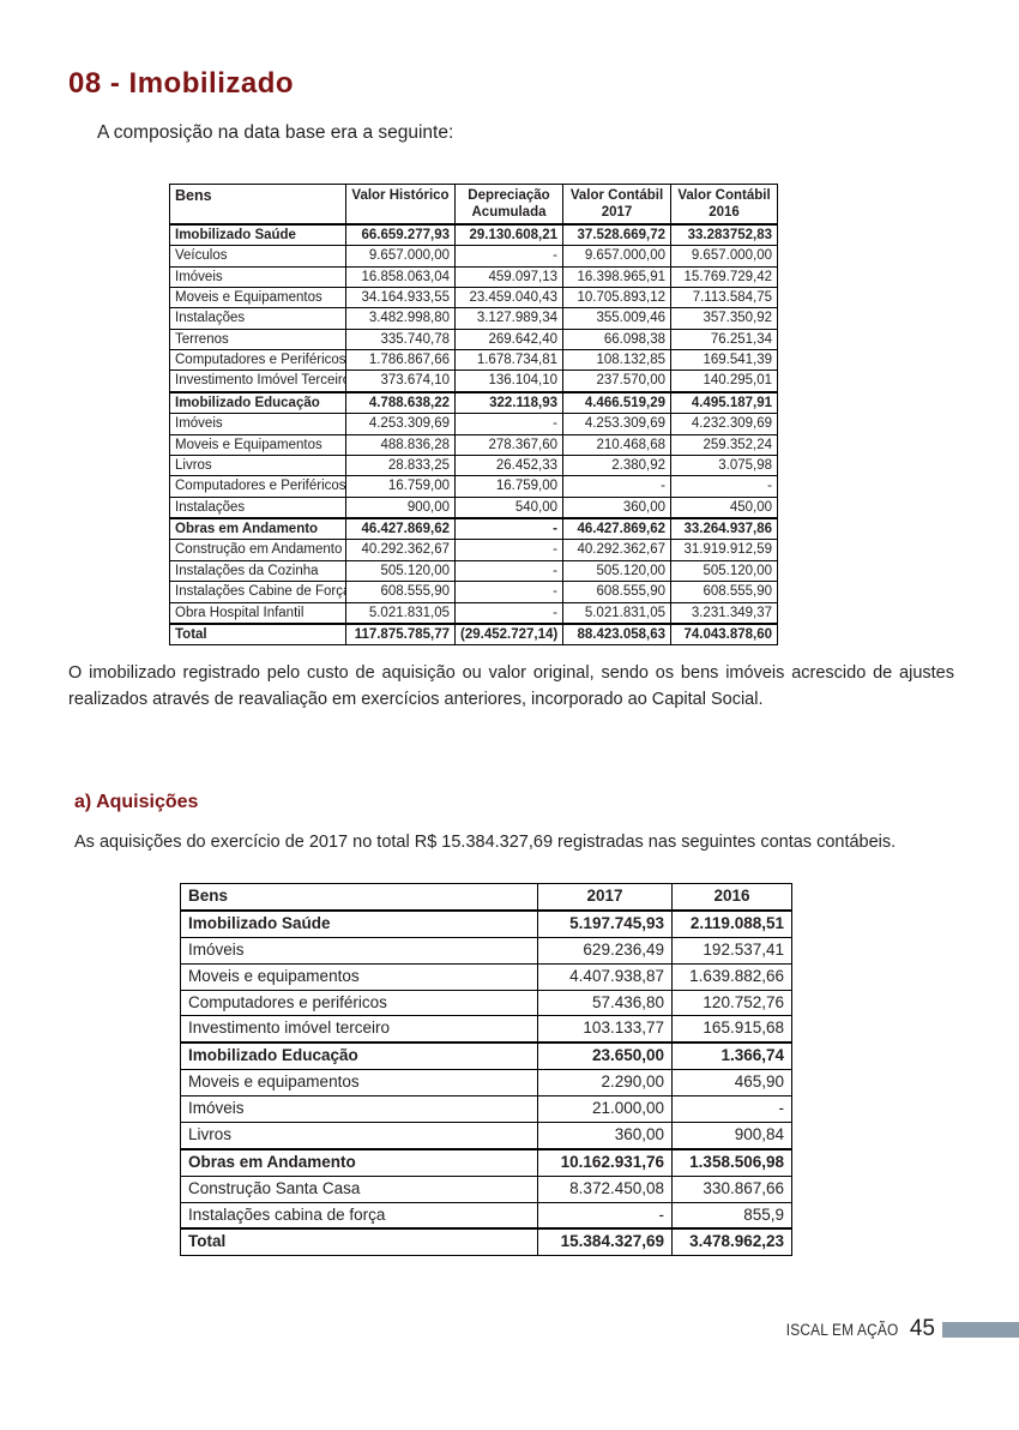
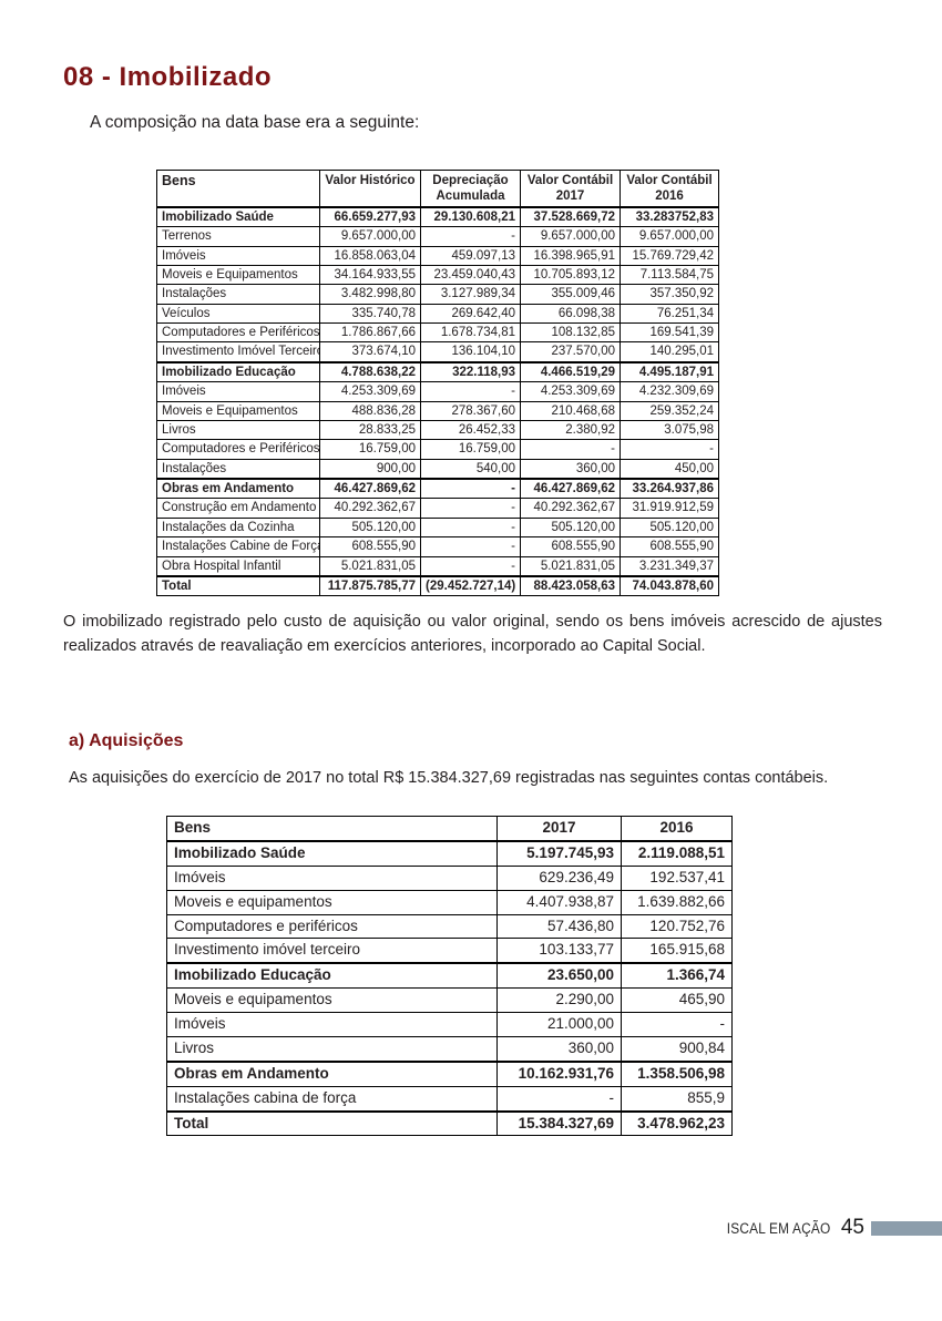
  08 - Imobilizado
  A composição na data base era a seguinte:
  Bens	Valor Histórico	Depreciação Acumulada	Valor Contábil 2017	Valor Contábil 2016
  Imobilizado Saúde	66.659.277,93	29.130.608,21	37.528.669,72	33.283752,83
- Veículos	9.657.000,00	-	9.657.000,00	9.657.000,00
+ Terrenos	9.657.000,00	-	9.657.000,00	9.657.000,00
  Imóveis	16.858.063,04	459.097,13	16.398.965,91	15.769.729,42
  Moveis e Equipamentos	34.164.933,55	23.459.040,43	10.705.893,12	7.113.584,75
  Instalações	3.482.998,80	3.127.989,34	355.009,46	357.350,92
- Terrenos	335.740,78	269.642,40	66.098,38	76.251,34
+ Veículos	335.740,78	269.642,40	66.098,38	76.251,34
  Computadores e Periféricos	1.786.867,66	1.678.734,81	108.132,85	169.541,39
  Investimento Imóvel Terceir	373.674,10	136.104,10	237.570,00	140.295,01
  Imobilizado Educação	4.788.638,22	322.118,93	4.466.519,29	4.495.187,91
  Imóveis	4.253.309,69	-	4.253.309,69	4.232.309,69
  Moveis e Equipamentos	488.836,28	278.367,60	210.468,68	259.352,24
  Livros	28.833,25	26.452,33	2.380,92	3.075,98
  Computadores e Periféricos	16.759,00	16.759,00	-	-
  Instalações	900,00	540,00	360,00	450,00
  Obras em Andamento	46.427.869,62	-	46.427.869,62	33.264.937,86
  Construção em Andamento	40.292.362,67	-	40.292.362,67	31.919.912,59
  Instalações da Cozinha	505.120,00	-	505.120,00	505.120,00
  Instalações Cabine de Forç	608.555,90	-	608.555,90	608.555,90
  Obra Hospital Infantil	5.021.831,05	-	5.021.831,05	3.231.349,37
  Total	117.875.785,77	(29.452.727,14)	88.423.058,63	74.043.878,60
  O imobilizado registrado pelo custo de aquisição ou valor original, sendo os bens imóveis acrescido de ajustes realizados através de reavaliação em exercícios anteriores, incorporado ao Capital Social.
  a) Aquisições
  As aquisições do exercício de 2017 no total R$ 15.384.327,69 registradas nas seguintes contas contábeis.
  Bens	2017	2016
  Imobilizado Saúde	5.197.745,93	2.119.088,51
  Imóveis	629.236,49	192.537,41
  Moveis e equipamentos	4.407.938,87	1.639.882,66
  Computadores e periféricos	57.436,80	120.752,76
  Investimento imóvel terceiro	103.133,77	165.915,68
  Imobilizado Educação	23.650,00	1.366,74
  Moveis e equipamentos	2.290,00	465,90
  Imóveis	21.000,00	-
  Livros	360,00	900,84
  Obras em Andamento	10.162.931,76	1.358.506,98
- Construção Santa Casa	8.372.450,08	330.867,66
  Instalações cabina de força	-	855,9
  Total	15.384.327,69	3.478.962,23
  ISCAL EM AÇÃO
  45
